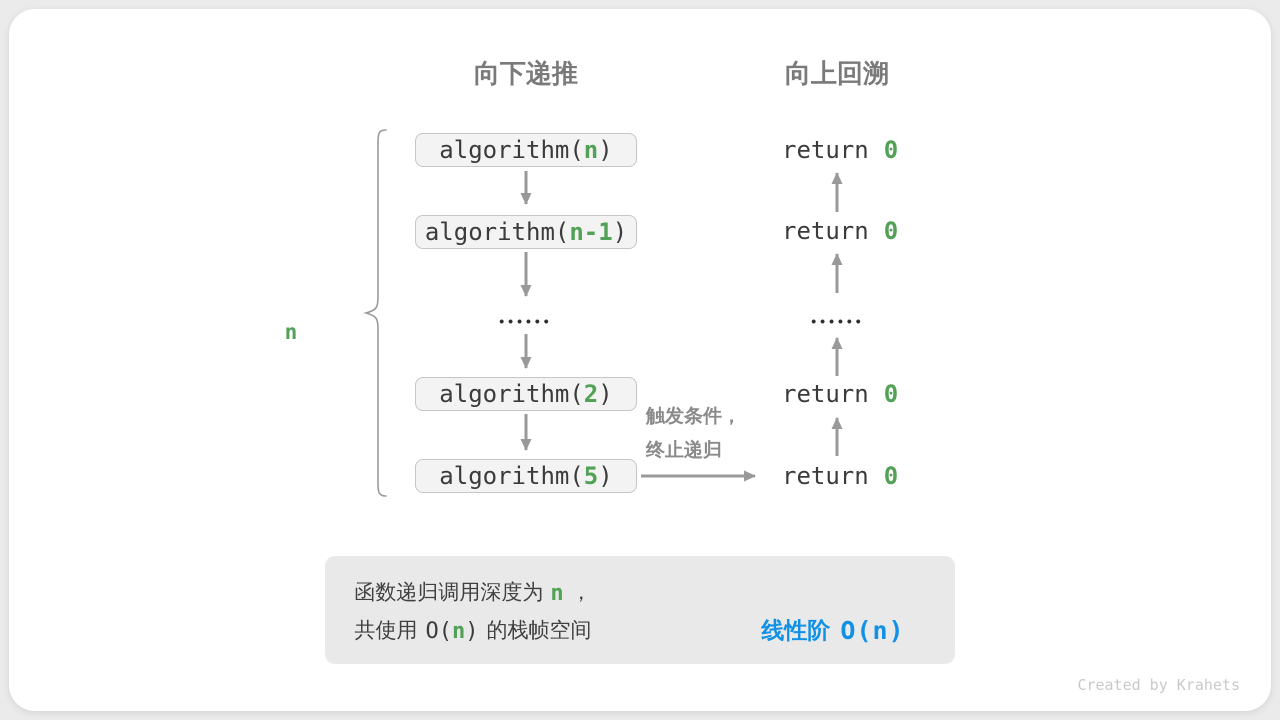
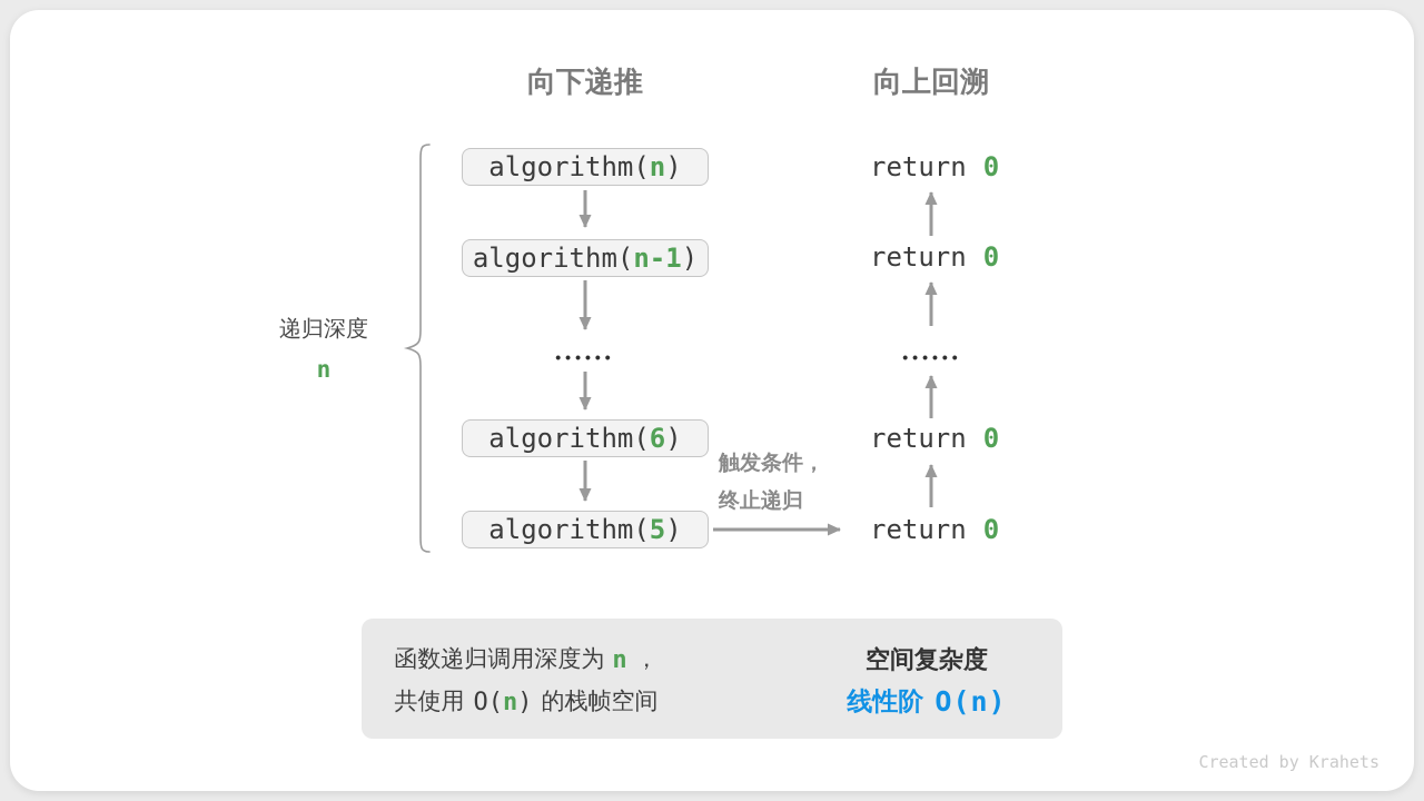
  向下递推
  向上回溯
+ 递归深度
  n
  algorithm(
  n
  )
  algorithm(
  n-1
  )
  ••••••
  algorithm(
- 2
+ 6
  )
  algorithm(
  5
  )
  return
  0
  return
  0
  ••••••
  return
  0
  return
  0
  触发条件，
  终止递归
  函数递归调用深度为
  n
  ，
  共使用
  O(n)
  的栈帧空间
+ 空间复杂度
  线性阶
  O(n)
  Created by Krahets
